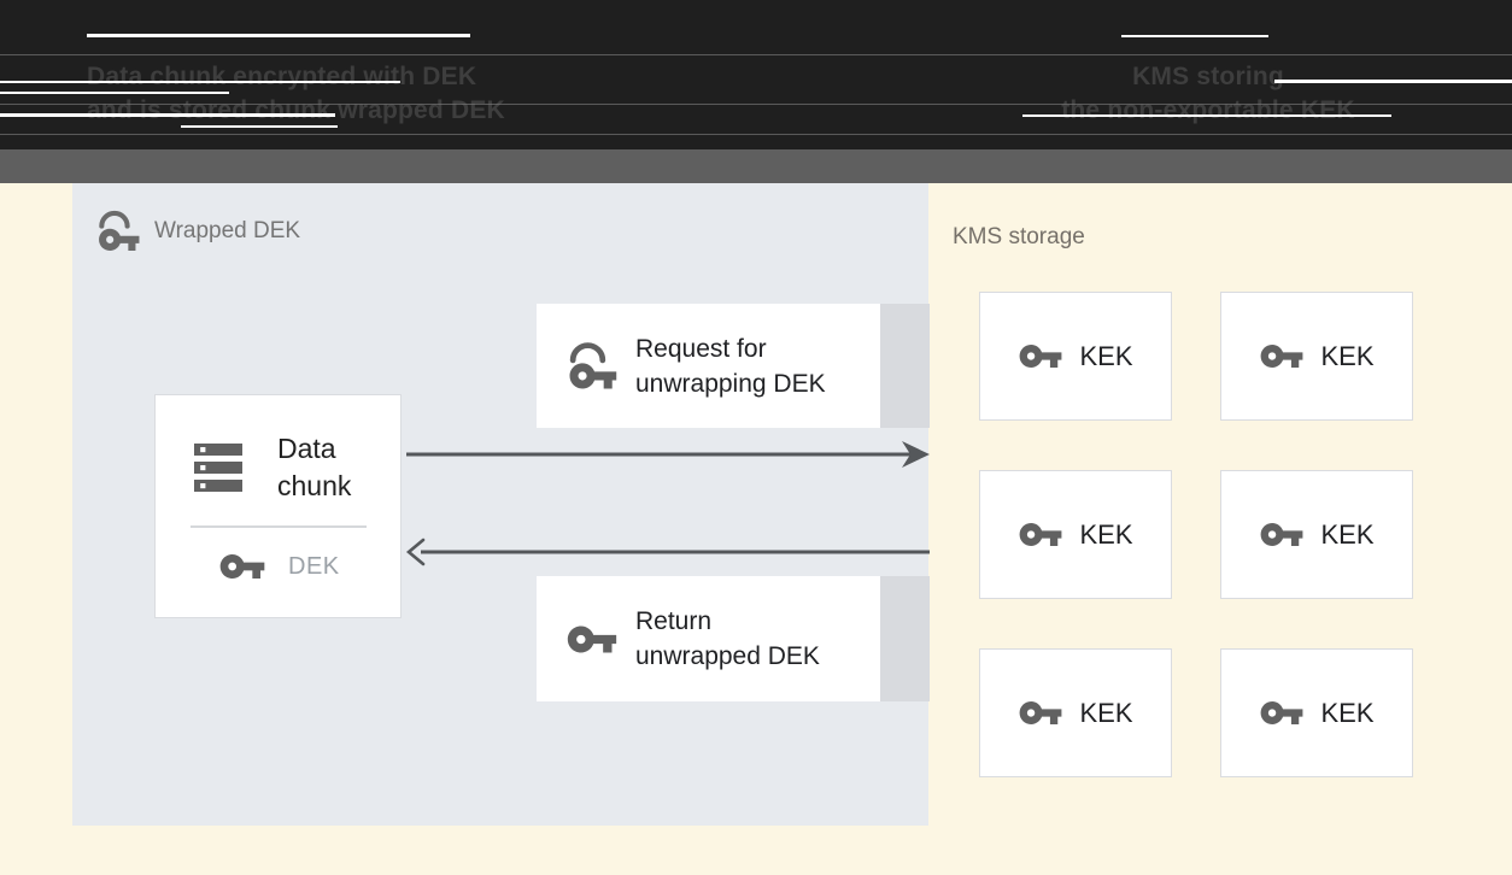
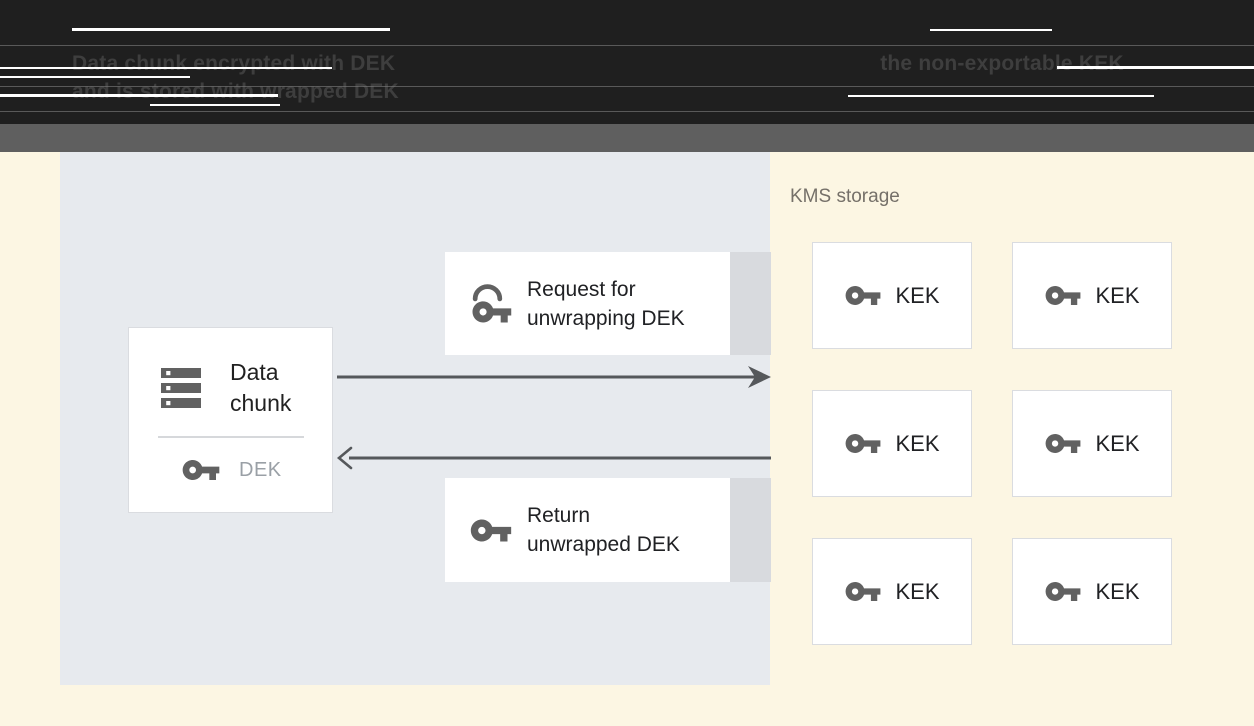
  Data chunk encrypted with DEK
- and is stored chunk wrapped DEK
+ and is stored with wrapped DEK
- KMS storing
  the non-exportable KEK
- Wrapped DEK
  Data
  chunk
  DEK
  Request for
  unwrapping DEK
  Return
  unwrapped DEK
  KMS storage
  KEK
  KEK
  KEK
  KEK
  KEK
  KEK
